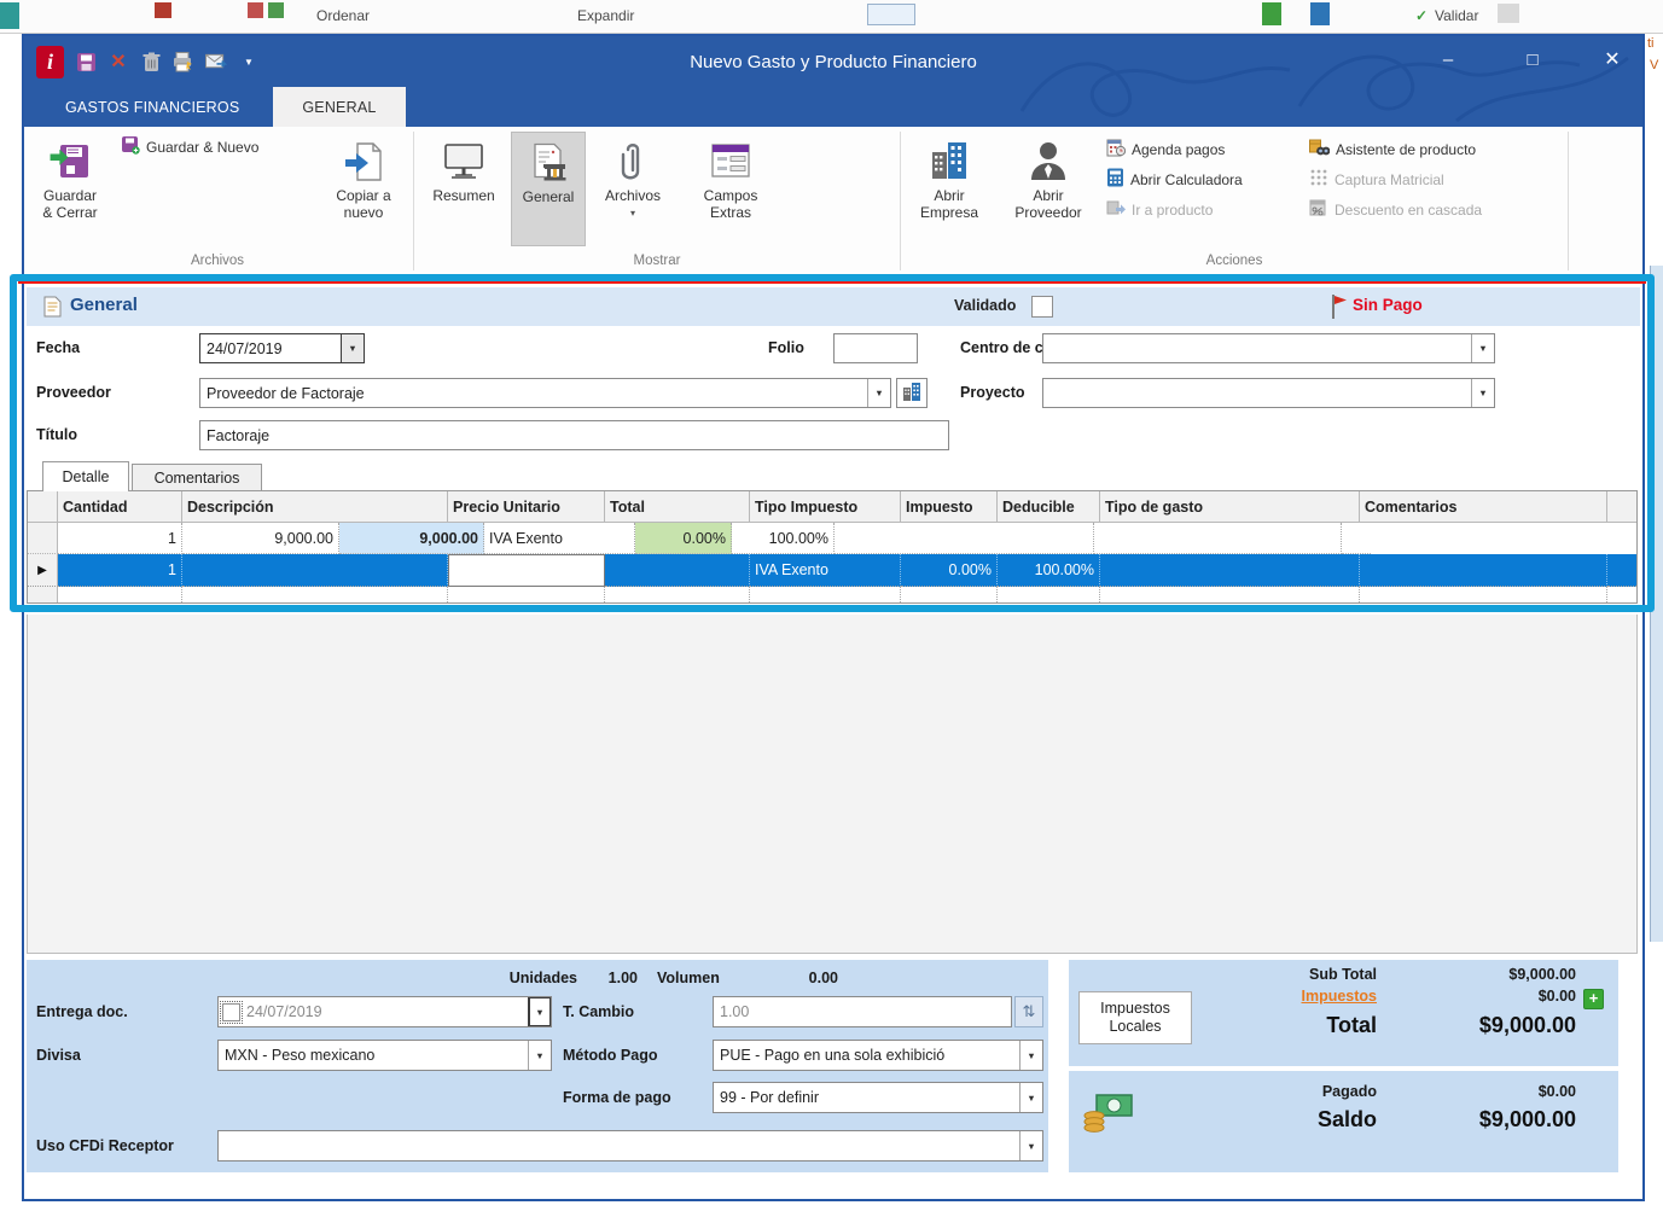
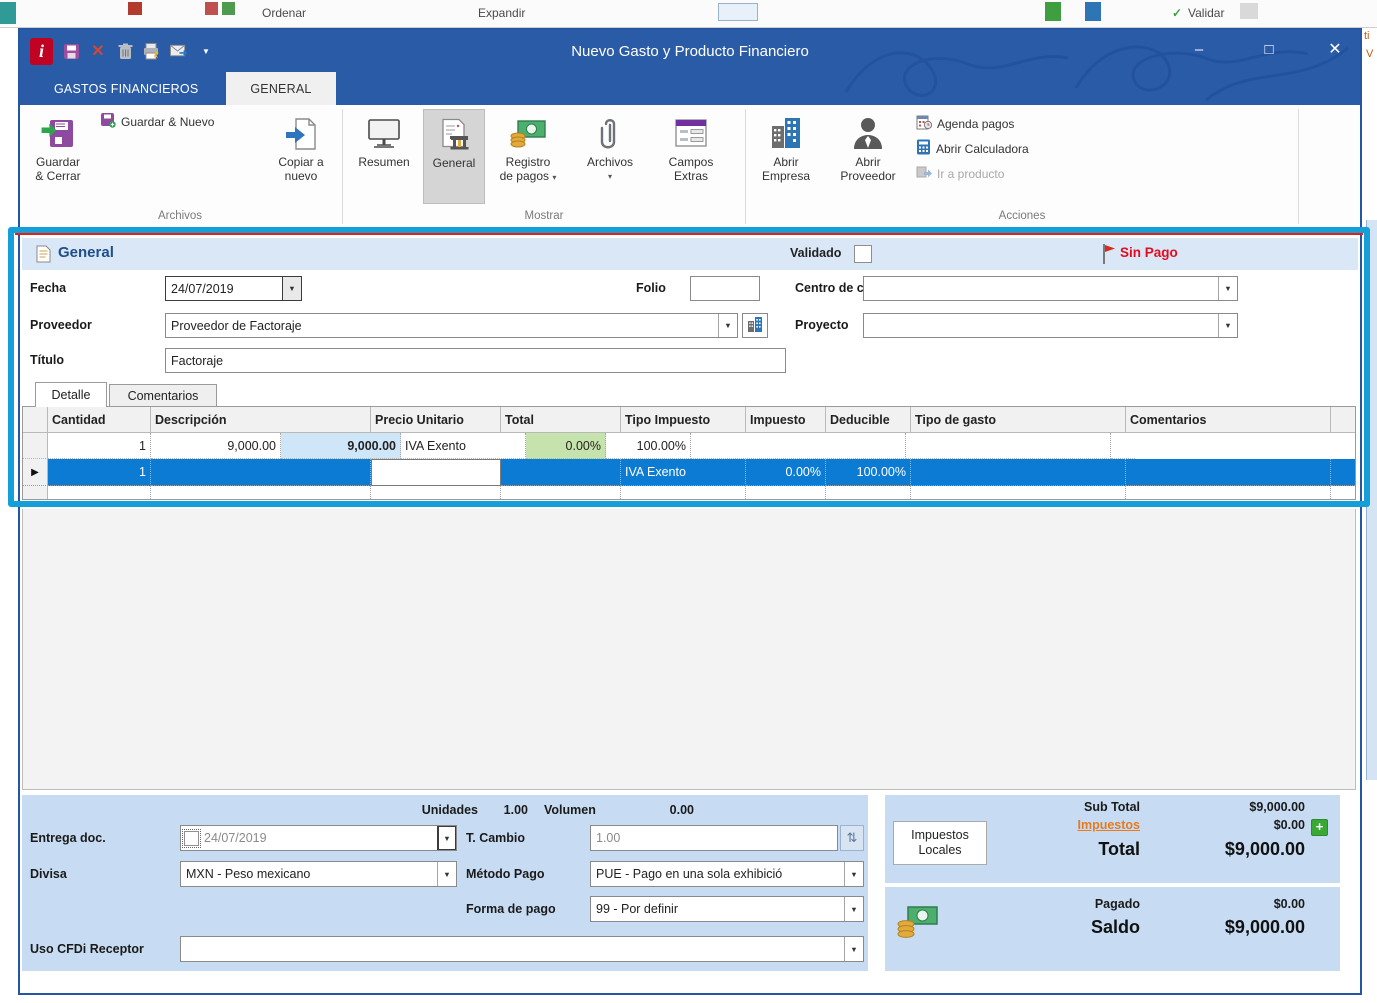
  Ordenar
  Expandir
  ✓
  Validar
  ti
  V
  i
  ✕
  ▼
  Nuevo Gasto y Producto Financiero
  –
  □
  ✕
  GASTOS FINANCIEROS
  GENERAL
  Guardar
  & Cerrar
  Guardar & Nuevo
  Copiar a
  nuevo
  Archivos
  Resumen
  General
+ Registro
+ de pagos ▾
  Archivos
  ▾
  Campos
  Extras
  Mostrar
  Abrir
  Empresa
  Abrir
  Proveedor
  Agenda pagos
  Abrir Calculadora
  Ir a producto
- Asistente de producto
- Captura Matricial
- Descuento en cascada
  Acciones
  General
  Validado
  Sin Pago
  Fecha
  24/07/2019
  ▼
  Folio
  ▼
  Proveedor
  Proveedor de Factoraje
  ▼
  Proyecto
  ▼
  Título
  Factoraje
  Detalle
  Comentarios
  Cantidad
  Descripción
  Precio Unitario
  Total
  Tipo Impuesto
  Impuesto
  Deducible
  Tipo de gasto
  Comentarios
  1
  9,000.00
  9,000.00
  IVA Exento
  0.00%
  100.00%
  ▶
  1
  IVA Exento
  0.00%
  100.00%
  Unidades
  1.00
  Volumen
  0.00
  Entrega doc.
  24/07/2019
  ▼
  Divisa
  MXN - Peso mexicano
  ▼
  T. Cambio
  1.00
  ⇅
  Método Pago
  PUE - Pago en una sola exhibició
  ▼
  Forma de pago
  99 - Por definir
  ▼
  Uso CFDi Receptor
  ▼
  Impuestos
  Locales
  Sub Total
  $9,000.00
  Impuestos
  $0.00
  +
  Total
  $9,000.00
  Pagado
  $0.00
  Saldo
  $9,000.00
